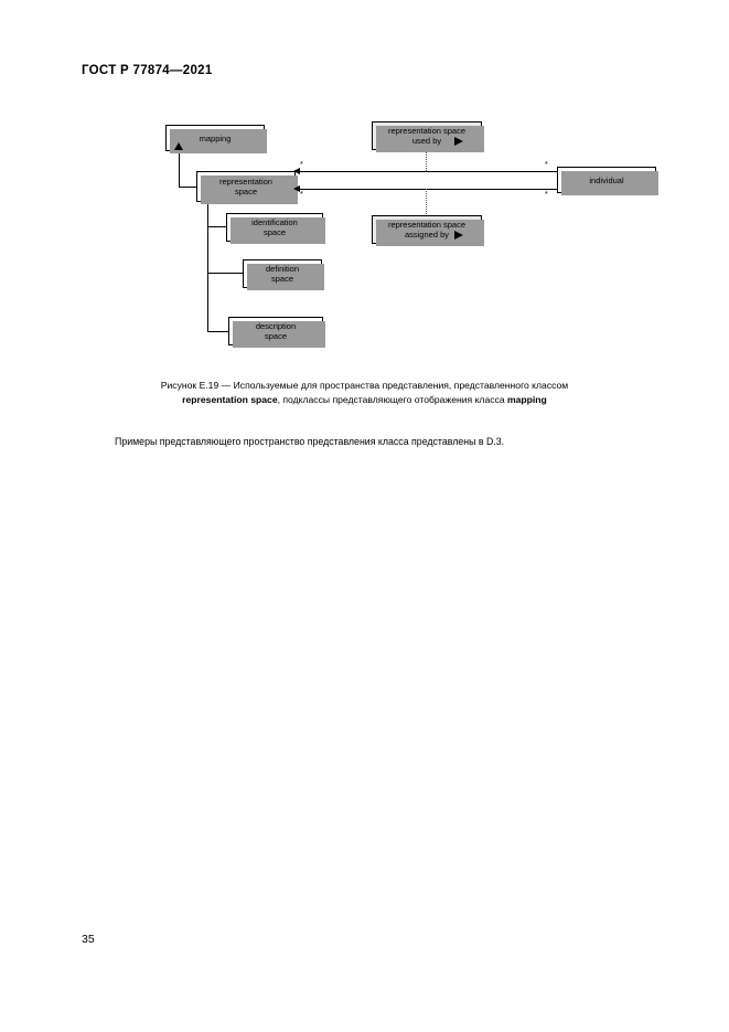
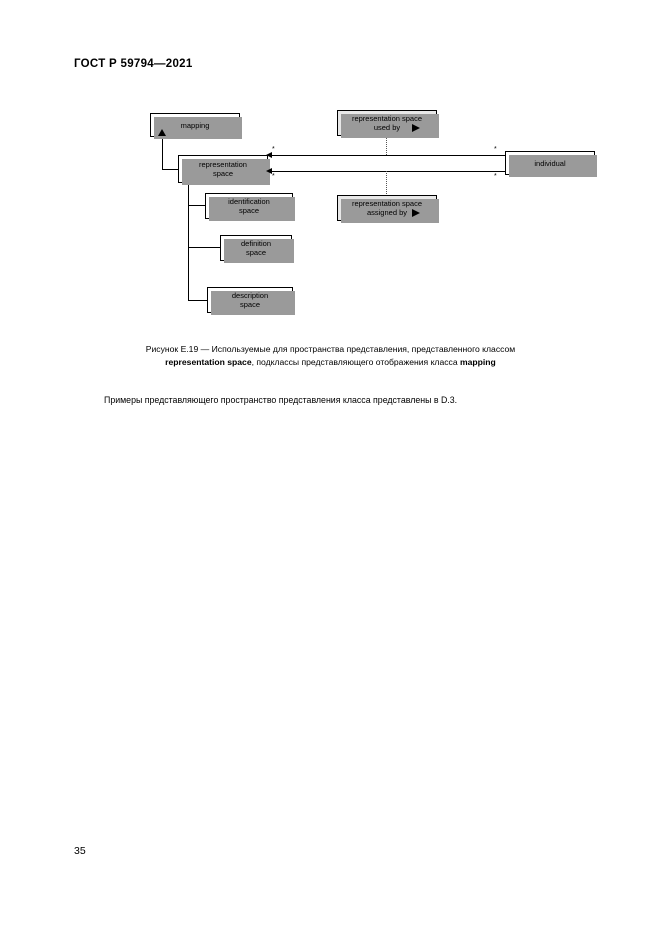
- ГОСТ Р 77874—2021
+ ГОСТ Р 59794—2021
  mapping
  representation
  space
  identification
  space
  definition
  space
  description
  space
  representation space
  used by
  representation space
  assigned by
  individual
  Рисунок Е.19 — Используемые для пространства представления, представленного классом
  representation space, подклассы представляющего отображения класса mapping
  Примеры представляющего пространство представления класса представлены в D.3.
  35
